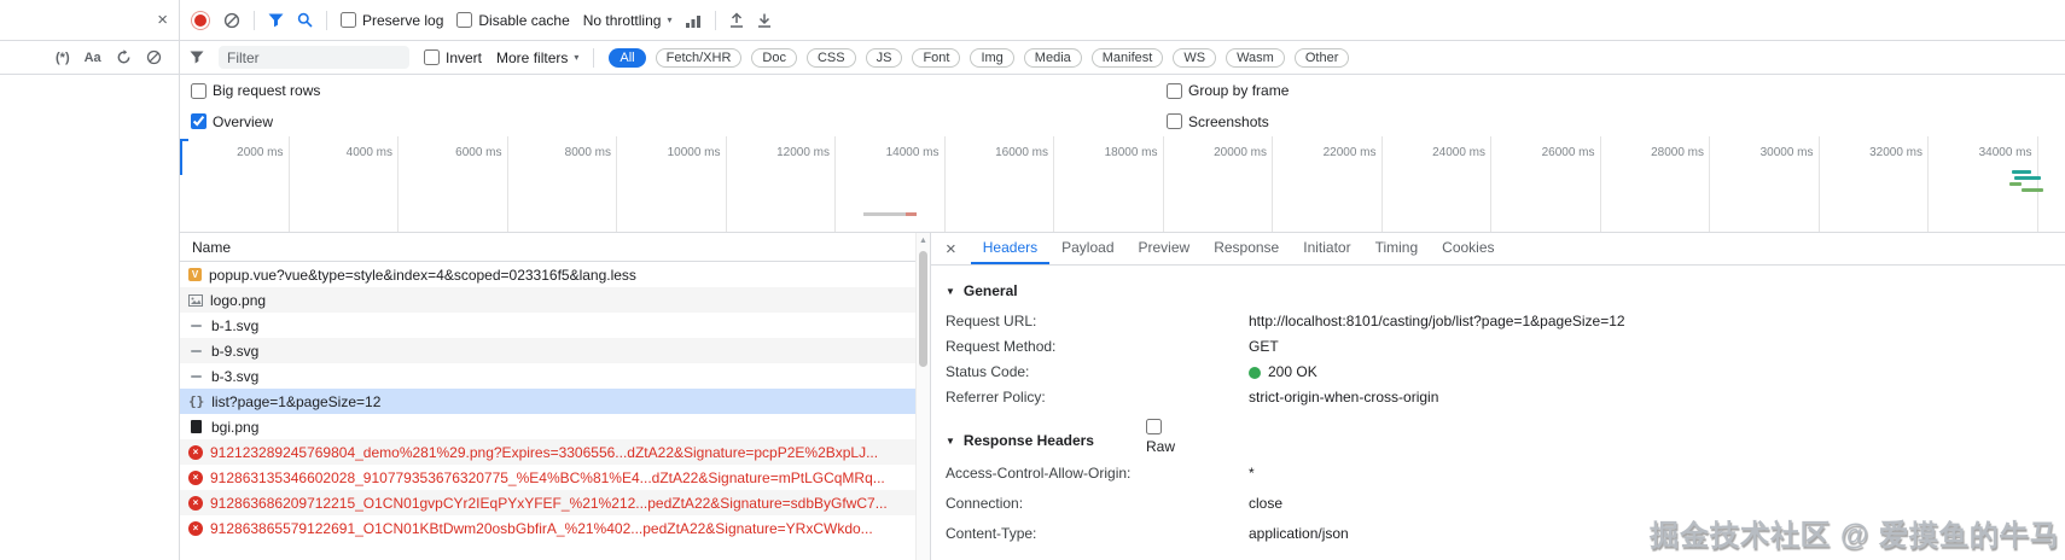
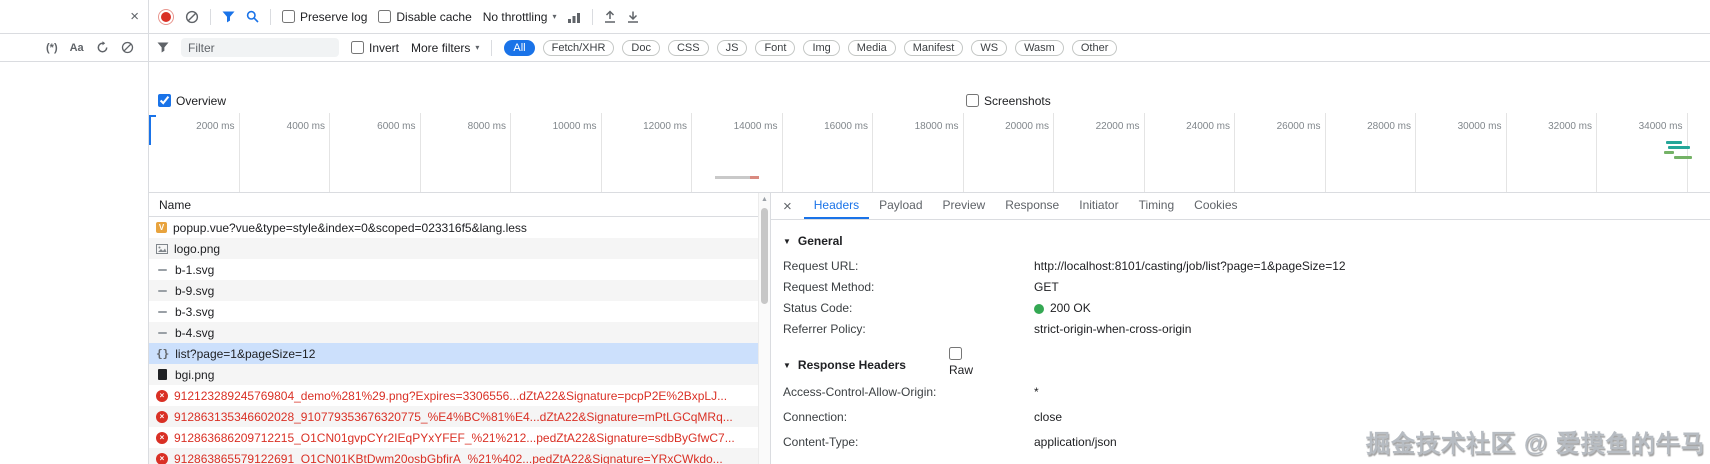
  ×
  Preserve log
  Disable cache
  No throttling
  ▾
  (*)
  Aa
  Filter
  Invert
  More filters
  ▾
  All
  Fetch/XHR
  Doc
  CSS
  JS
  Font
  Img
  Media
  Manifest
  WS
  Wasm
  Other
- Big request rows
- Group by frame
  Overview
  Screenshots
  2000 ms
  4000 ms
  6000 ms
  8000 ms
  10000 ms
  12000 ms
  14000 ms
  16000 ms
  18000 ms
  20000 ms
  22000 ms
  24000 ms
  26000 ms
  28000 ms
  30000 ms
  32000 ms
  34000 ms
  Name
  V
- popup.vue?vue&type=style&index=4&scoped=023316f5&lang.less
+ popup.vue?vue&type=style&index=0&scoped=023316f5&lang.less
  logo.png
  b-1.svg
  b-9.svg
  b-3.svg
+ b-4.svg
  {}
  list?page=1&pageSize=12
  bgi.png
  912123289245769804_demo%281%29.png?Expires=3306556...dZtA22&Signature=pcpP2E%2BxpLJ...
  912863135346602028_910779353676320775_%E4%BC%81%E4...dZtA22&Signature=mPtLGCqMRq...
  912863686209712215_O1CN01gvpCYr2IEqPYxYFEF_%21%212...pedZtA22&Signature=sdbByGfwC7...
  912863865579122691_O1CN01KBtDwm20osbGbfirA_%21%402...pedZtA22&Signature=YRxCWkdo...
  ×
  Headers
  Payload
  Preview
  Response
  Initiator
  Timing
  Cookies
  ▼
  General
  Request URL:
  http://localhost:8101/casting/job/list?page=1&pageSize=12
  Request Method:
  GET
  Status Code:
  200 OK
  Referrer Policy:
  strict-origin-when-cross-origin
  ▼
  Response Headers
  Raw
  Access-Control-Allow-Origin:
  *
  Connection:
  close
  Content-Type:
  application/json
  掘金技术社区 @ 爱摸鱼的牛马
